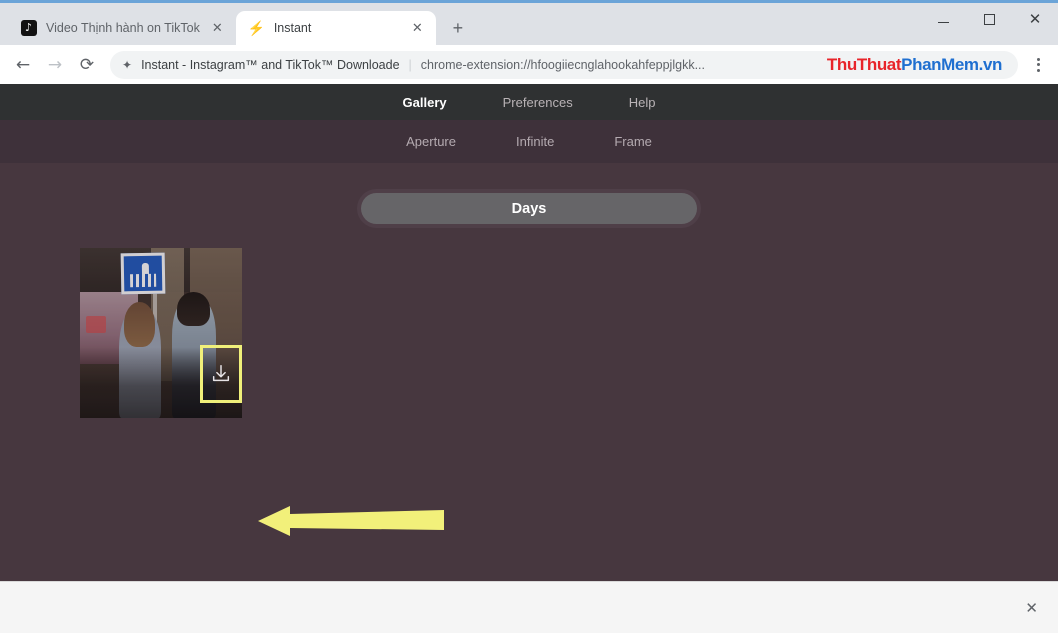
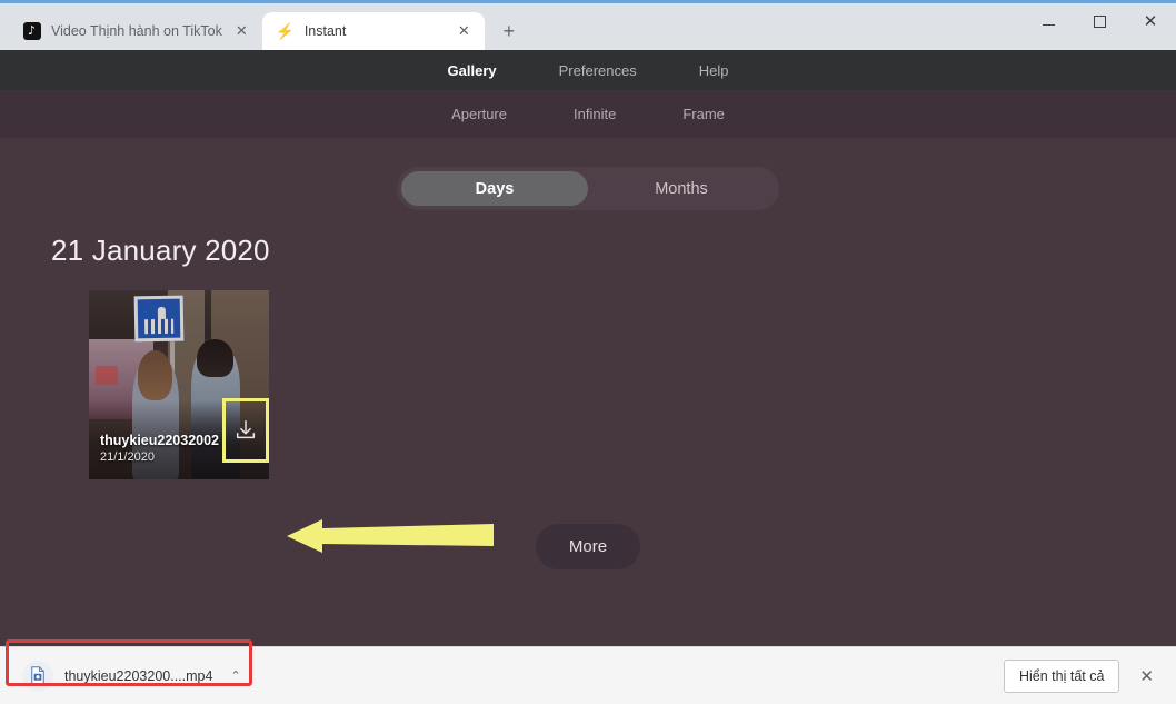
  ♪
  Video Thịnh hành on TikTok
  ✕
  ⚡
  Instant
  ✕
  +
  ✕
- ←
- →
- ⟳
- ✦
- Instant - Instagram™ and TikTok™ Downloade
- chrome-extension://hfoogiiecnglahookahfeppjlgkk...
- ThuThuat
- PhanMem.vn
  Gallery
  Preferences
  Help
  Aperture
  Infinite
  Frame
  Days
+ Months
+ 21 January 2020
+ thuykieu22032002
+ 21/1/2020
+ More
+ thuykieu2203200....mp4
+ ⌃
+ Hiển thị tất cả
  ✕
